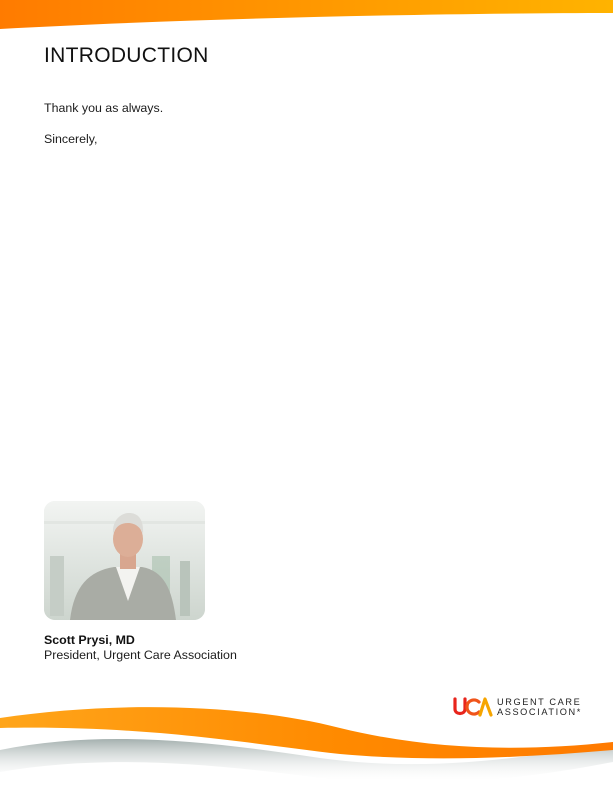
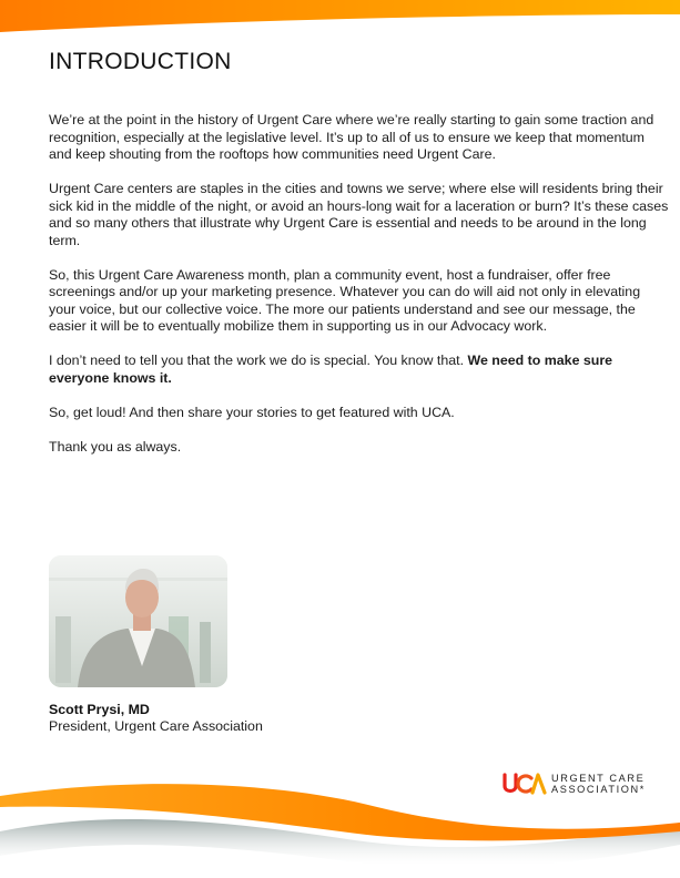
  INTRODUCTION
+ We’re at the point in the history of Urgent Care where we’re really starting to gain some traction and recognition, especially at the legislative level. It’s up to all of us to ensure we keep that momentum and keep shouting from the rooftops how communities need Urgent Care.
+ Urgent Care centers are staples in the cities and towns we serve; where else will residents bring their sick kid in the middle of the night, or avoid an hours-long wait for a laceration or burn? It’s these cases and so many others that illustrate why Urgent Care is essential and needs to be around in the long term.
+ So, this Urgent Care Awareness month, plan a community event, host a fundraiser, offer free screenings and/or up your marketing presence. Whatever you can do will aid not only in elevating your voice, but our collective voice. The more our patients understand and see our message, the easier it will be to eventually mobilize them in supporting us in our Advocacy work.
+ I don’t need to tell you that the work we do is special. You know that. We need to make sure everyone knows it.
+ So, get loud! And then share your stories to get featured with UCA.
  Thank you as always.
- Sincerely,
  Scott Prysi, MD
  President, Urgent Care Association
  URGENT CARE
  ASSOCIATION*
